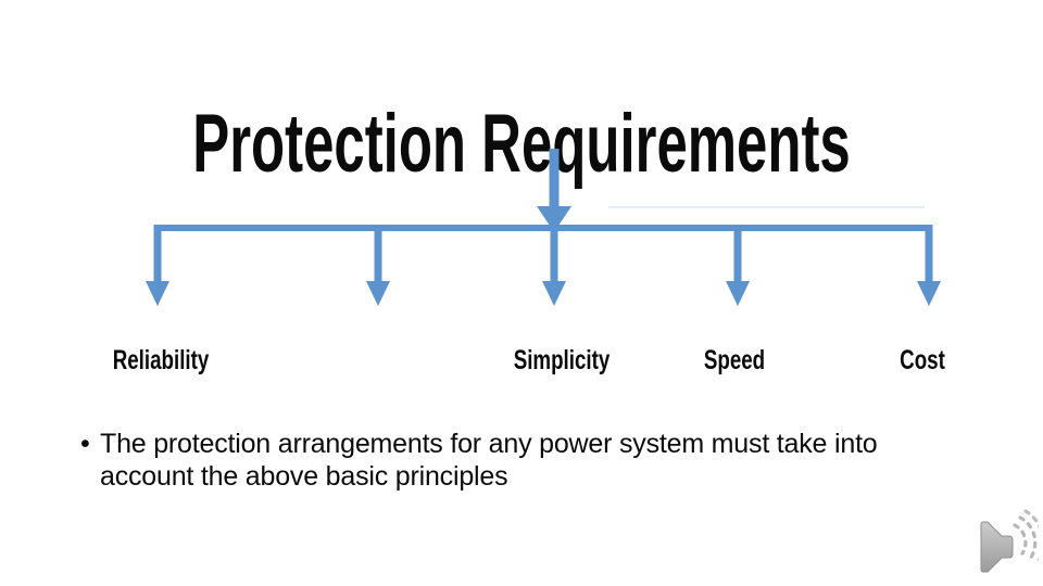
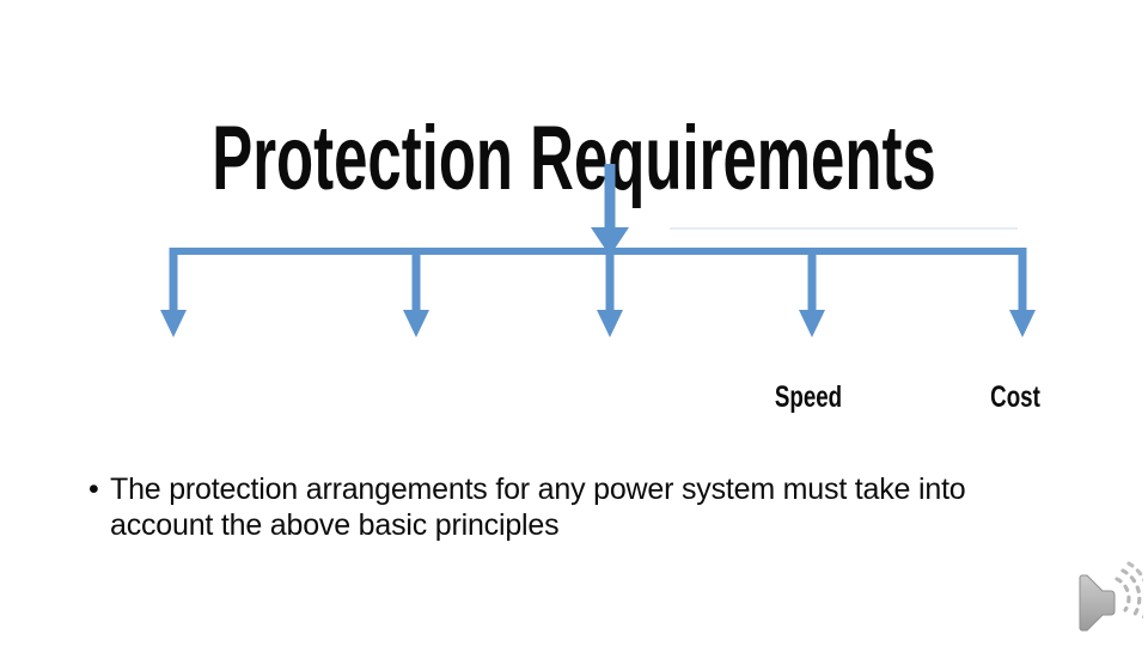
  Protection Requirements
- Reliability
- Simplicity
  Speed
  Cost
  •
  The protection arrangements for any power system must take into account the above basic principles
